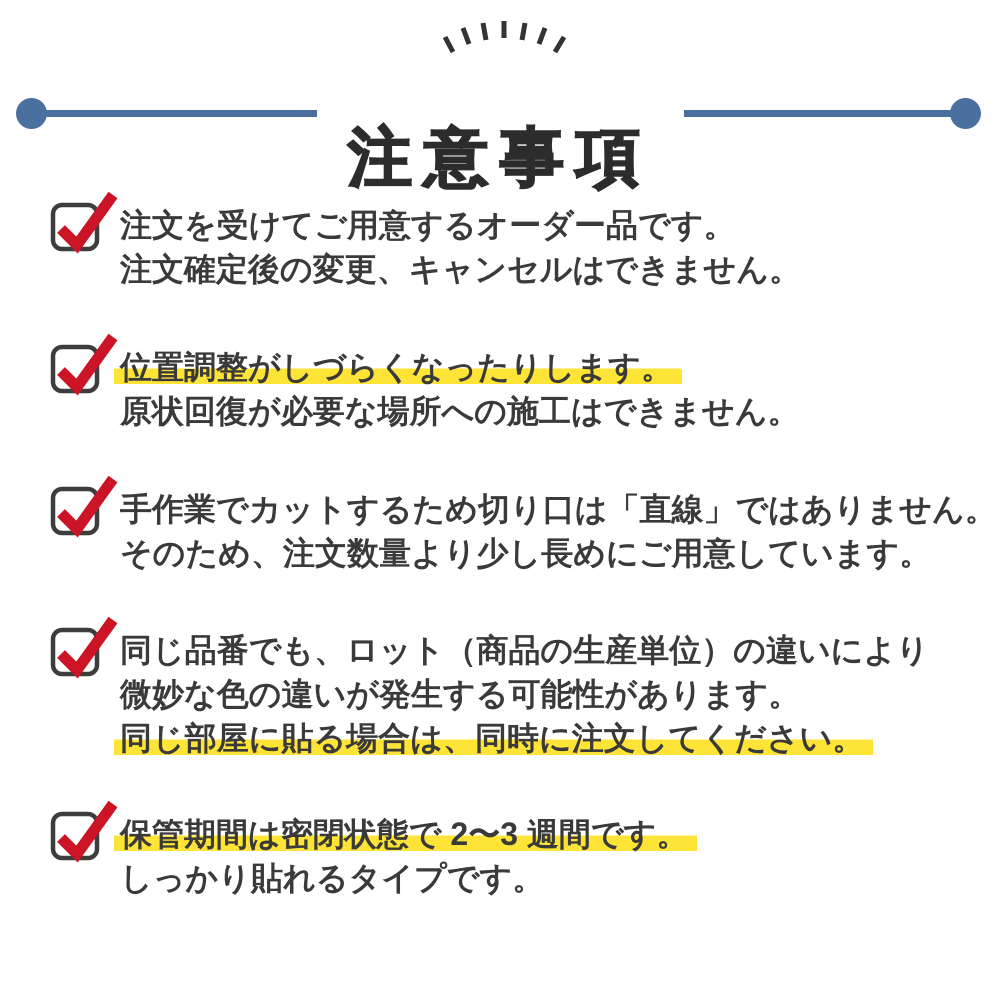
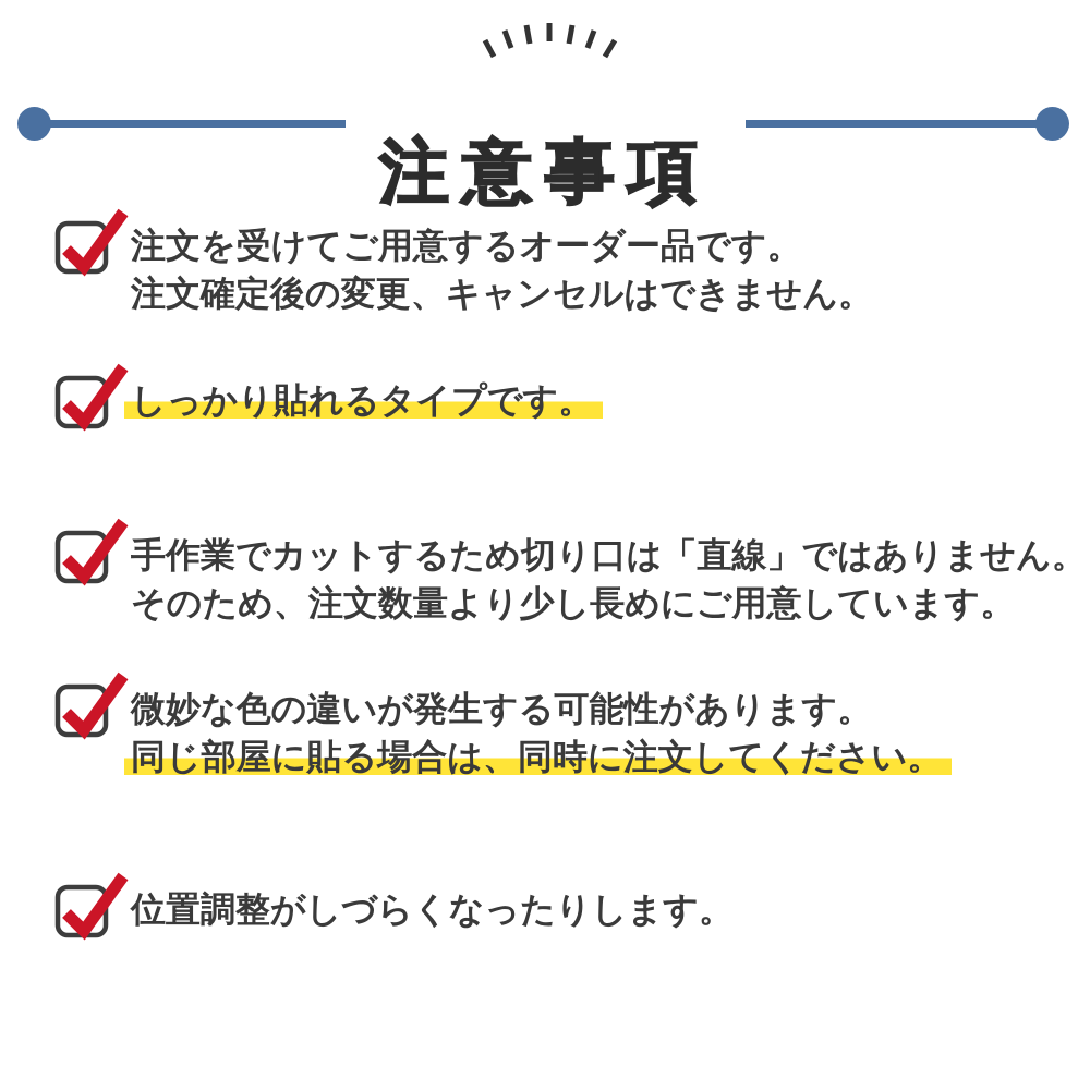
  注意事項
  注文を受けてご用意するオーダー品です。
  注文確定後の変更、キャンセルはできません。
- 位置調整がしづらくなったりします。
+ しっかり貼れるタイプです。
- 原状回復が必要な場所への施工はできません。
  手作業でカットするため切り口は「直線」ではありません。
  そのため、注文数量より少し長めにご用意しています。
- 同じ品番でも、ロット（商品の生産単位）の違いにより
  微妙な色の違いが発生する可能性があります。
  同じ部屋に貼る場合は、同時に注文してください。
- 保管期間は密閉状態で 2〜3 週間です。
- しっかり貼れるタイプです。
+ 位置調整がしづらくなったりします。
